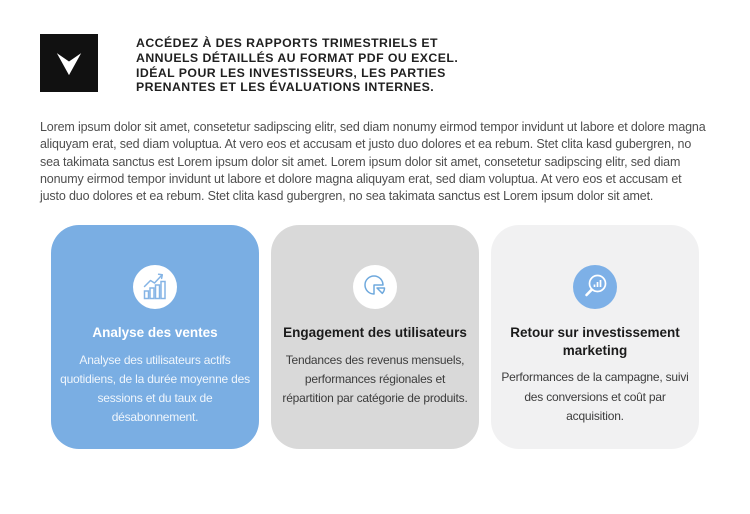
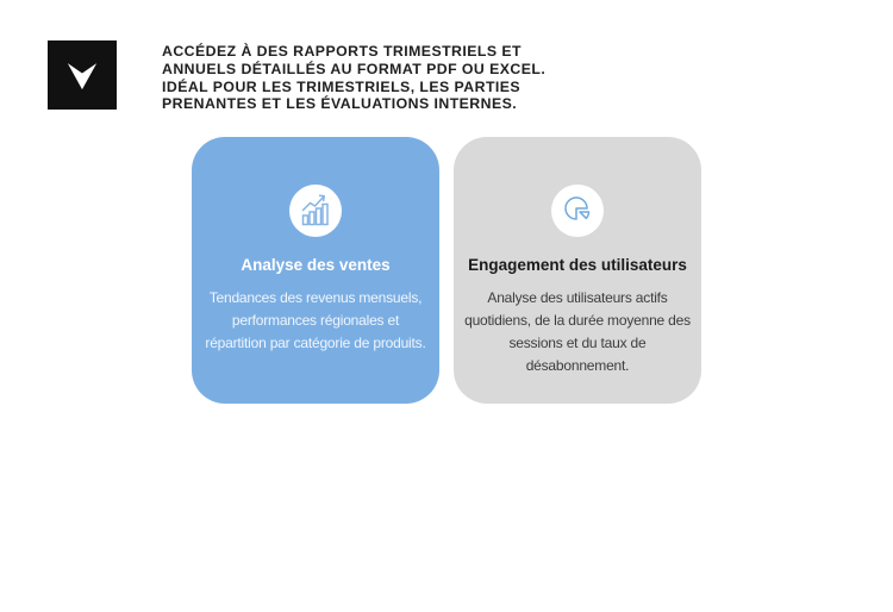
- ACCÉDEZ À DES RAPPORTS TRIMESTRIELS ET ANNUELS DÉTAILLÉS AU FORMAT PDF OU EXCEL. IDÉAL POUR LES INVESTISSEURS, LES PARTIES PRENANTES ET LES ÉVALUATIONS INTERNES.
+ ACCÉDEZ À DES RAPPORTS TRIMESTRIELS ET ANNUELS DÉTAILLÉS AU FORMAT PDF OU EXCEL. IDÉAL POUR LES TRIMESTRIELS, LES PARTIES PRENANTES ET LES ÉVALUATIONS INTERNES.
- Lorem ipsum dolor sit amet, consetetur sadipscing elitr, sed diam nonumy eirmod tempor invidunt ut labore et dolore magna aliquyam erat, sed diam voluptua. At vero eos et accusam et justo duo dolores et ea rebum. Stet clita kasd gubergren, no sea takimata sanctus est Lorem ipsum dolor sit amet. Lorem ipsum dolor sit amet, consetetur sadipscing elitr, sed diam nonumy eirmod tempor invidunt ut labore et dolore magna aliquyam erat, sed diam voluptua. At vero eos et accusam et justo duo dolores et ea rebum. Stet clita kasd gubergren, no sea takimata sanctus est Lorem ipsum dolor sit amet.
  Analyse des ventes
- Analyse des utilisateurs actifs quotidiens, de la durée moyenne des sessions et du taux de désabonnement.
+ Tendances des revenus mensuels, performances régionales et répartition par catégorie de produits.
  Engagement des utilisateurs
- Tendances des revenus mensuels, performances régionales et répartition par catégorie de produits.
+ Analyse des utilisateurs actifs quotidiens, de la durée moyenne des sessions et du taux de désabonnement.
- Retour sur investissement marketing
- Performances de la campagne, suivi des conversions et coût par acquisition.
